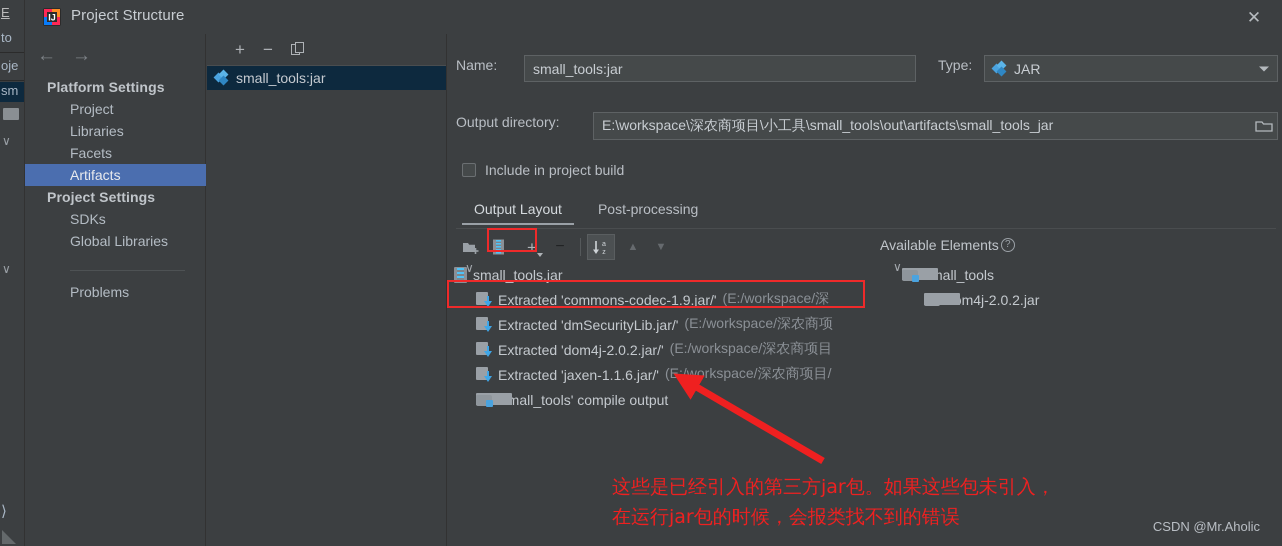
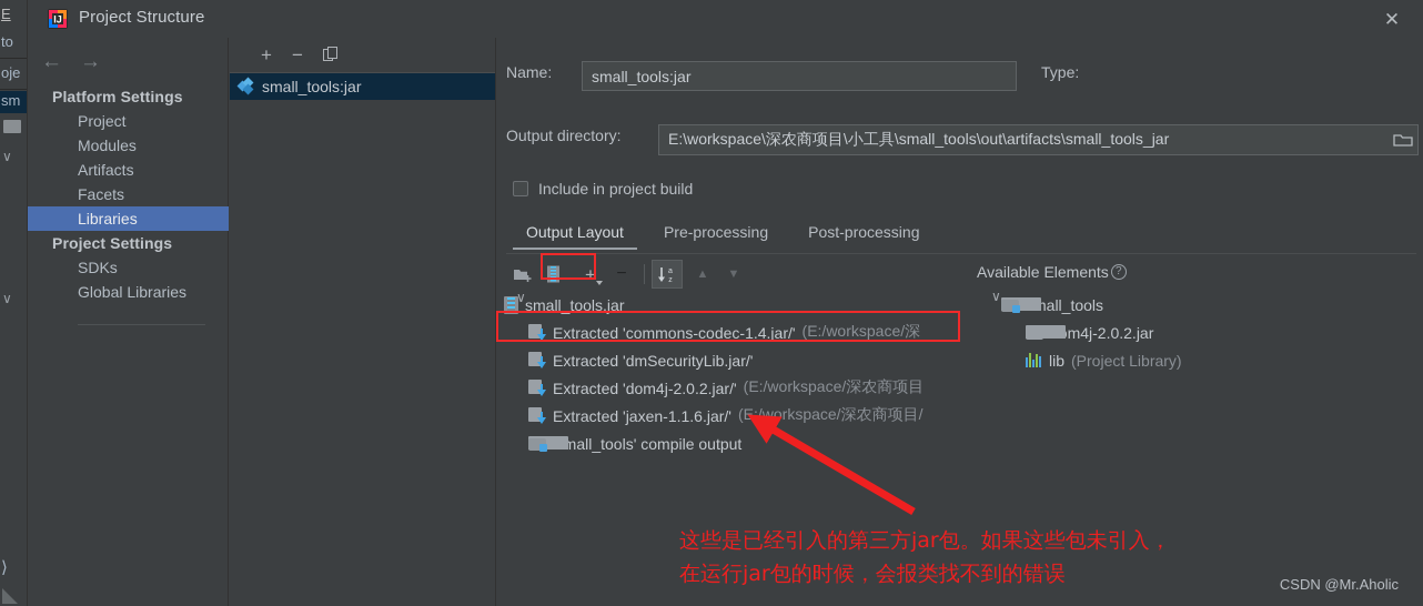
  E
  to
  oje
  sm
  ∨
  ∨
  ⟩
  IJ
  Project Structure
  ✕
  ←
  →
  Platform Settings
  Project
+ Modules
- Libraries
+ Artifacts
  Facets
- Artifacts
+ Libraries
  Project Settings
  SDKs
  Global Libraries
- Problems
  +
  −
  small_tools:jar
  Name:
  small_tools:jar
  Type:
- JAR
  Output directory:
  E:\workspace\深农商项目\小工具\small_tools\out\artifacts\small_tools_jar
  Include in project build
  Output Layout
+ Pre-processing
  Post-processing
  +
  −
  ▲
  ▼
  Available Elements
  ?
  small_tools.jar
- Extracted 'commons-codec-1.9.jar/'
+ Extracted 'commons-codec-1.4.jar/'
  (E:/workspace/深
  Extracted 'dmSecurityLib.jar/'
- (E:/workspace/深农商项
  Extracted 'dom4j-2.0.2.jar/'
  (E:/workspace/深农商项目
  Extracted 'jaxen-1.1.6.jar/'
  (E:/workspace/深农商项目/
  mall_tools' compile output
  all_tools
  m4j-2.0.2.jar
+ lib
+ (Project Library)
  ∨
  ∨
  这些是已经引入的第三方jar包。如果这些包未引入，
  在运行jar包的时候，会报类找不到的错误
  CSDN @Mr.Aholic
